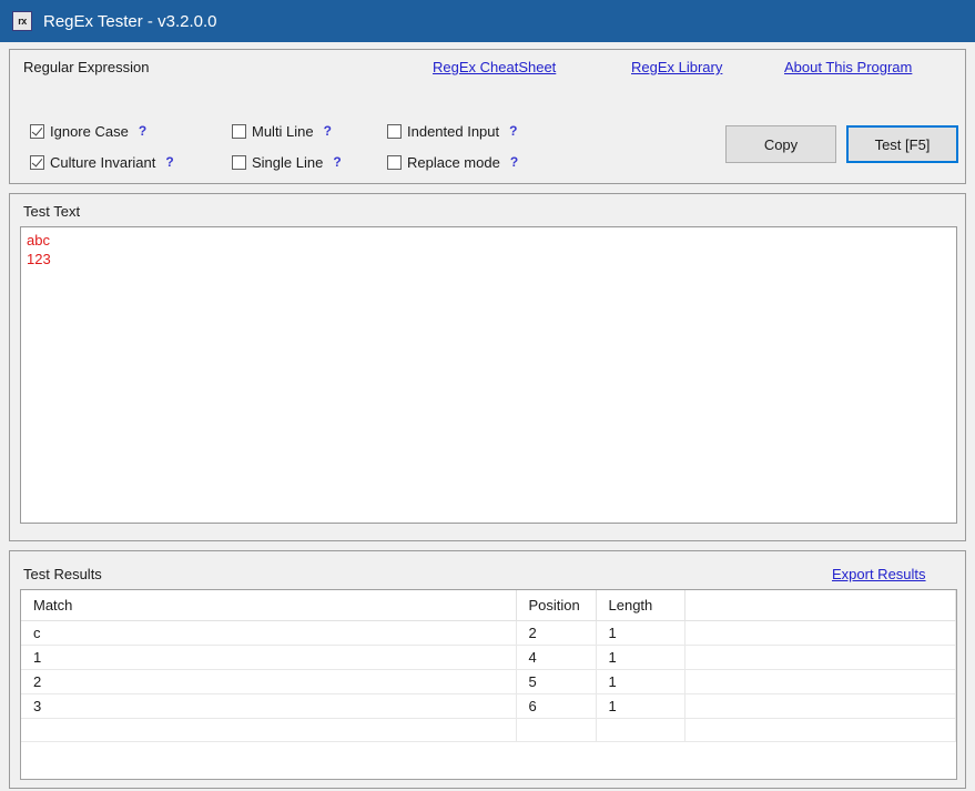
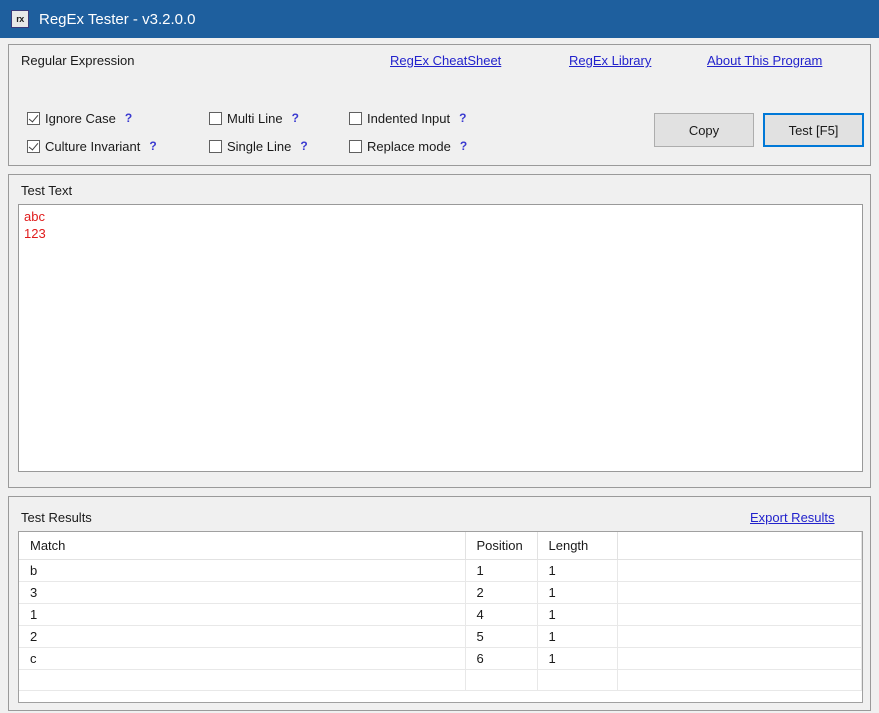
  rx
  RegEx Tester - v3.2.0.0
  Regular Expression
  RegEx CheatSheet
  RegEx Library
  About This Program
  Ignore Case
  ?
  Culture Invariant
  ?
  Multi Line
  ?
  Single Line
  ?
  Indented Input
  ?
  Replace mode
  ?
  Copy
  Test [F5]
  Test Text
  abc
  123
  Test Results
  Export Results
  Match	Position	Length
+ b	1	1
- c	2	1
+ 3	2	1
  1	4	1
  2	5	1
- 3	6	1
+ c	6	1
